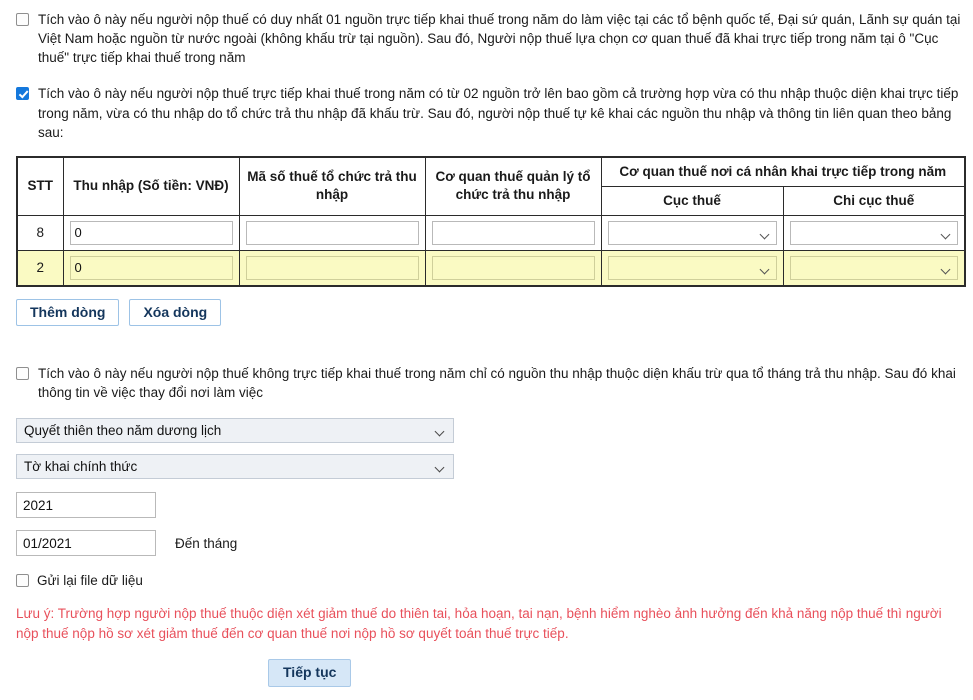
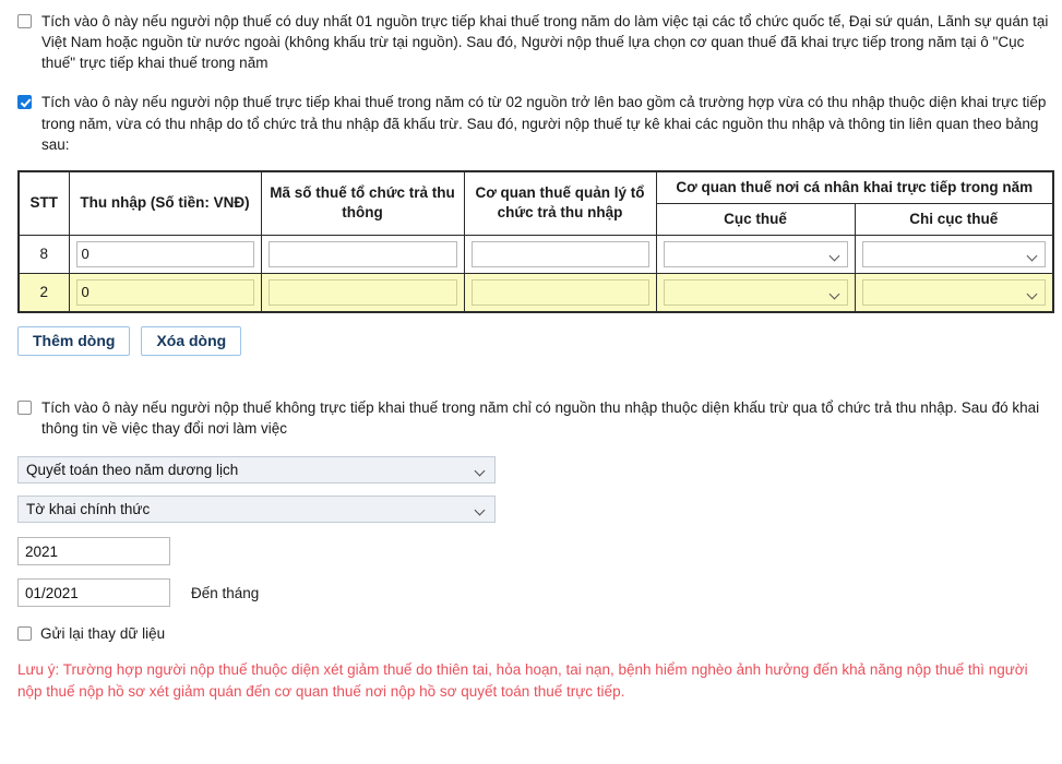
- Tích vào ô này nếu người nộp thuế có duy nhất 01 nguồn trực tiếp khai thuế trong năm do làm việc tại các tổ bệnh quốc tế, Đại sứ quán, Lãnh sự quán tại Việt Nam hoặc nguồn từ nước ngoài (không khấu trừ tại nguồn). Sau đó, Người nộp thuế lựa chọn cơ quan thuế đã khai trực tiếp trong năm tại ô "Cục thuế" trực tiếp khai thuế trong năm
+ Tích vào ô này nếu người nộp thuế có duy nhất 01 nguồn trực tiếp khai thuế trong năm do làm việc tại các tổ chức quốc tế, Đại sứ quán, Lãnh sự quán tại Việt Nam hoặc nguồn từ nước ngoài (không khấu trừ tại nguồn). Sau đó, Người nộp thuế lựa chọn cơ quan thuế đã khai trực tiếp trong năm tại ô "Cục thuế" trực tiếp khai thuế trong năm
  Tích vào ô này nếu người nộp thuế trực tiếp khai thuế trong năm có từ 02 nguồn trở lên bao gồm cả trường hợp vừa có thu nhập thuộc diện khai trực tiếp trong năm, vừa có thu nhập do tổ chức trả thu nhập đã khấu trừ. Sau đó, người nộp thuế tự kê khai các nguồn thu nhập và thông tin liên quan theo bảng sau:
- STT	Thu nhập (Số tiền: VNĐ)	Mã số thuế tổ chức trả thu nhập	Cơ quan thuế quản lý tổ chức trả thu nhập	Cơ quan thuế nơi cá nhân khai trực tiếp trong năm
+ STT	Thu nhập (Số tiền: VNĐ)	Mã số thuế tổ chức trả thu thông	Cơ quan thuế quản lý tổ chức trả thu nhập	Cơ quan thuế nơi cá nhân khai trực tiếp trong năm
  Cục thuế	Chi cục thuế
  8	0
  2	0
  Thêm dòng
  Xóa dòng
- Tích vào ô này nếu người nộp thuế không trực tiếp khai thuế trong năm chỉ có nguồn thu nhập thuộc diện khấu trừ qua tổ tháng trả thu nhập. Sau đó khai thông tin về việc thay đổi nơi làm việc
+ Tích vào ô này nếu người nộp thuế không trực tiếp khai thuế trong năm chỉ có nguồn thu nhập thuộc diện khấu trừ qua tổ chức trả thu nhập. Sau đó khai thông tin về việc thay đổi nơi làm việc
- Quyết thiên theo năm dương lịch
+ Quyết toán theo năm dương lịch
  Tờ khai chính thức
  2021
  01/2021
  Đến tháng
- Gửi lại file dữ liệu
+ Gửi lại thay dữ liệu
- Lưu ý: Trường hợp người nộp thuế thuộc diện xét giảm thuế do thiên tai, hỏa hoạn, tai nạn, bệnh hiểm nghèo ảnh hưởng đến khả năng nộp thuế thì người nộp thuế nộp hồ sơ xét giảm thuế đến cơ quan thuế nơi nộp hồ sơ quyết toán thuế trực tiếp.
+ Lưu ý: Trường hợp người nộp thuế thuộc diện xét giảm thuế do thiên tai, hỏa hoạn, tai nạn, bệnh hiểm nghèo ảnh hưởng đến khả năng nộp thuế thì người nộp thuế nộp hồ sơ xét giảm quán đến cơ quan thuế nơi nộp hồ sơ quyết toán thuế trực tiếp.
- Tiếp tục
